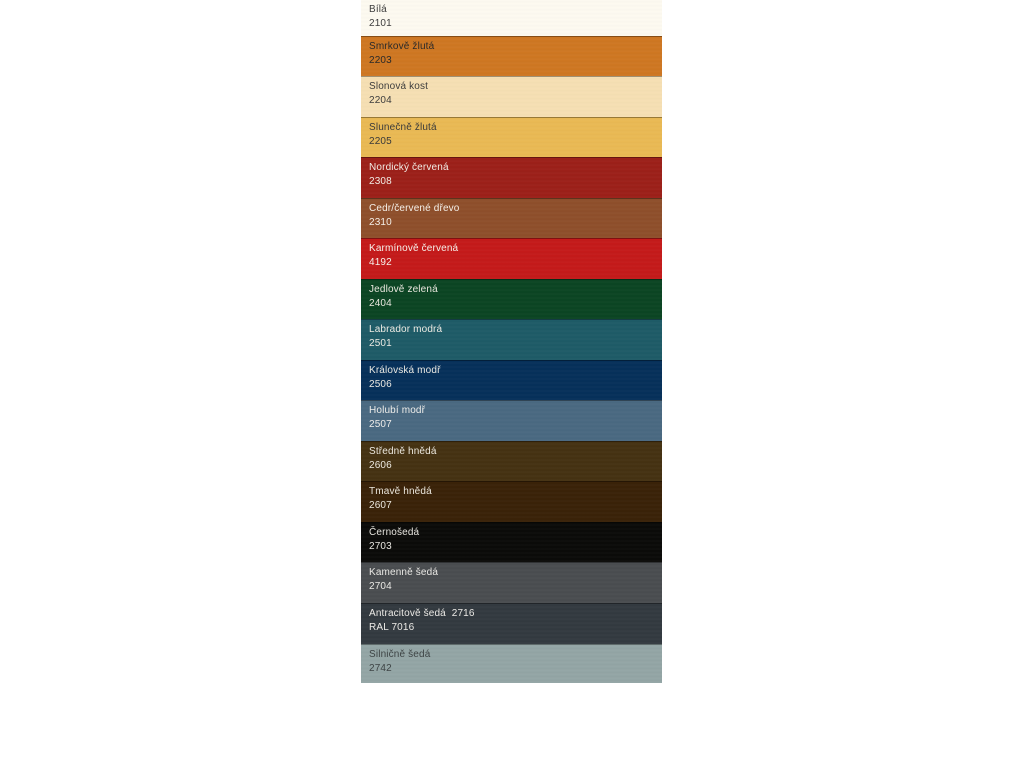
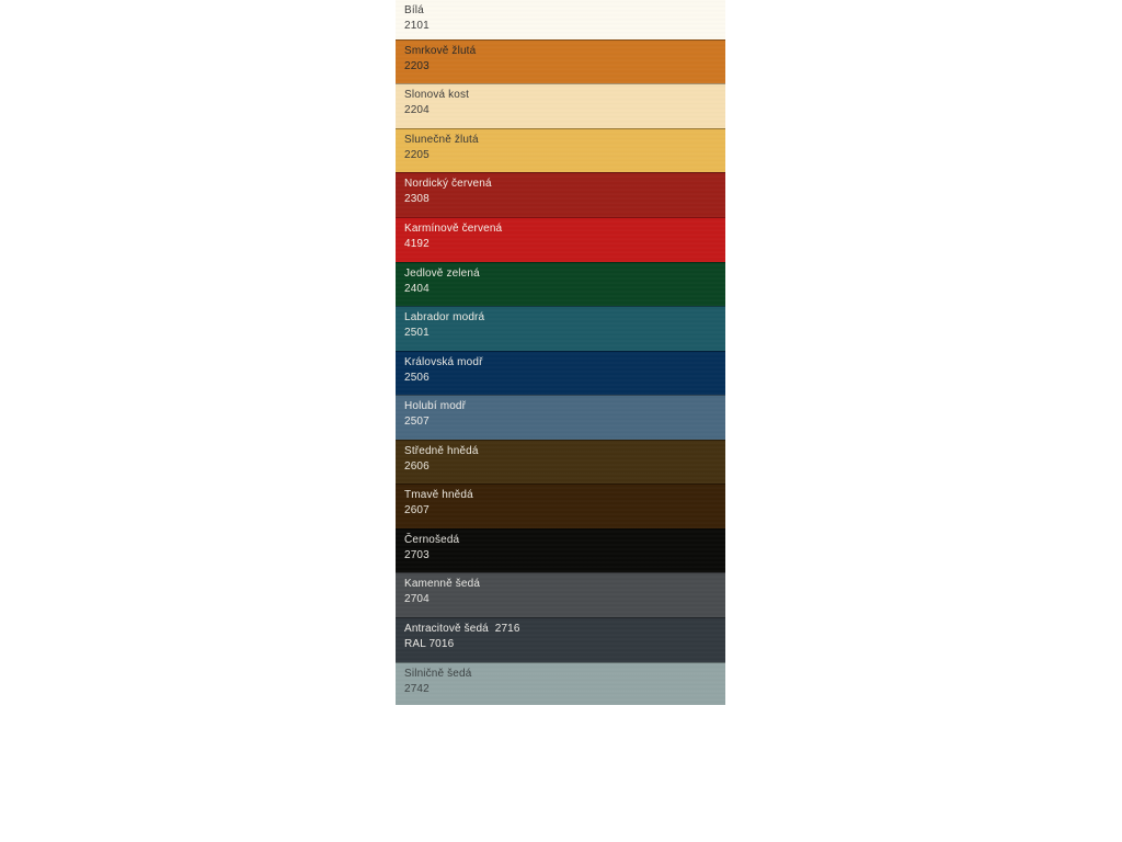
  Bílá
  2101
  Smrkově žlutá
  2203
  Slonová kost
  2204
  Slunečně žlutá
  2205
  Nordický červená
  2308
- Cedr/červené dřevo
- 2310
  Karmínově červená
  4192
  Jedlově zelená
  2404
  Labrador modrá
  2501
  Královská modř
  2506
  Holubí modř
  2507
  Středně hnědá
  2606
  Tmavě hnědá
  2607
  Černošedá
  2703
  Kamenně šedá
  2704
  Antracitově šedá 2716
  RAL 7016
  Silničně šedá
  2742
